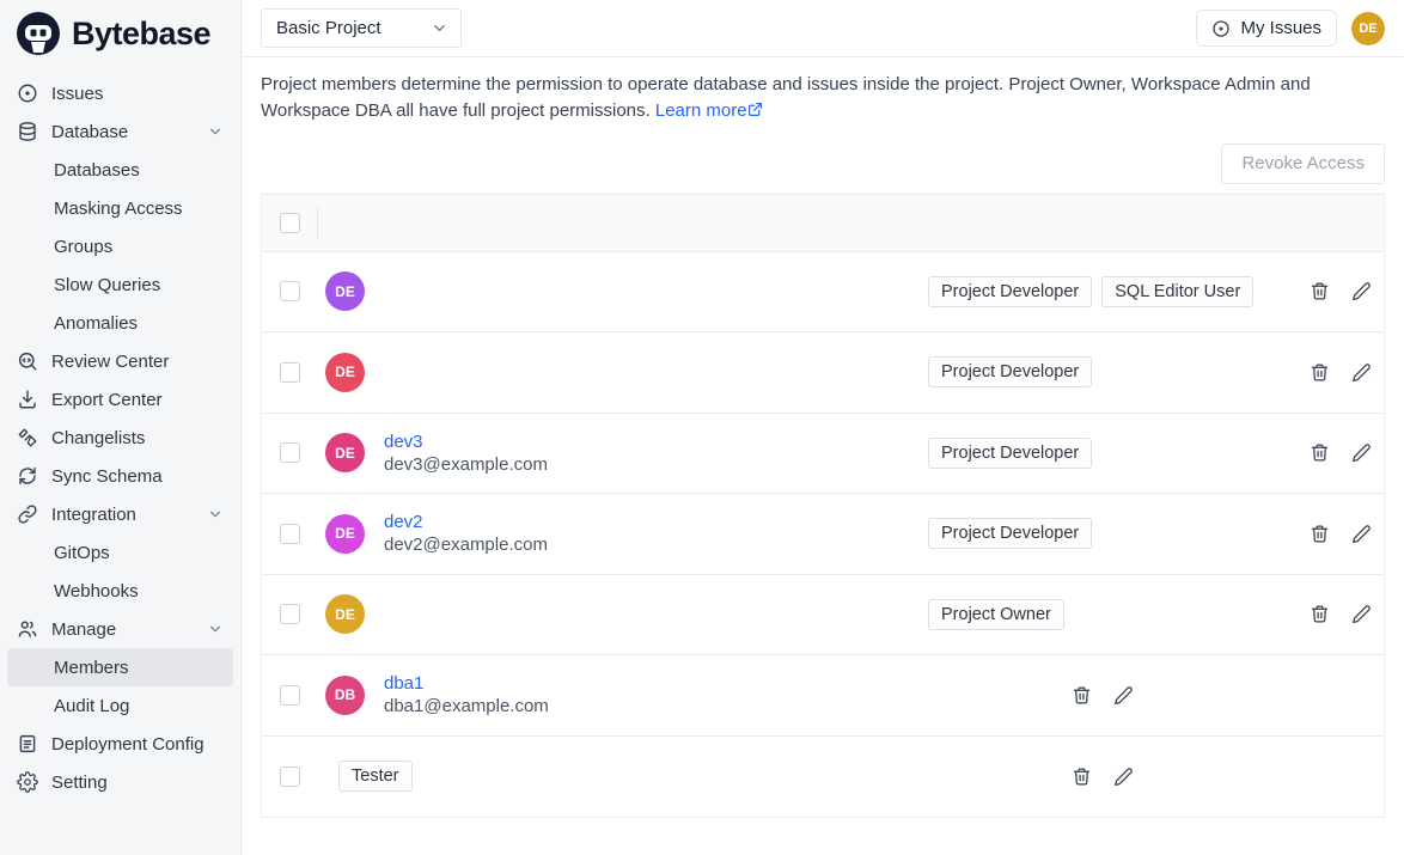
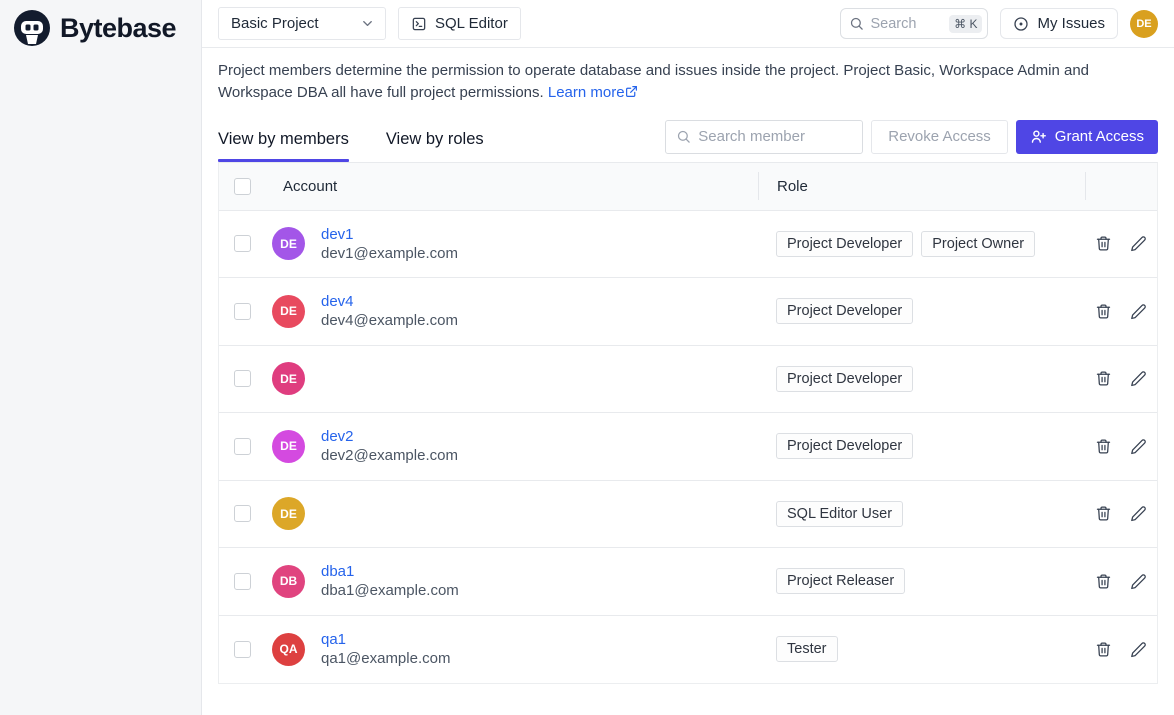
  Bytebase
- Issues
- Database
- Databases
- Masking Access
- Groups
- Slow Queries
- Anomalies
- Review Center
- Export Center
- Changelists
- Sync Schema
- Integration
- GitOps
- Webhooks
- Manage
- Members
- Audit Log
- Deployment Config
- Setting
  Basic Project
+ SQL Editor
+ Search
+ ⌘ K
  My Issues
  DE
- Project members determine the permission to operate database and issues inside the project. Project Owner, Workspace Admin and Workspace DBA all have full project permissions. Learn more
+ Project members determine the permission to operate database and issues inside the project. Project Basic, Workspace Admin and Workspace DBA all have full project permissions. Learn more
+ View by members
+ View by roles
+ Search member
  Revoke Access
+ Grant Access
+ Account
+ Role
  DE
+ dev1
+ dev1@example.com
  Project Developer
- SQL Editor User
+ Project Owner
  DE
+ dev4
+ dev4@example.com
  Project Developer
  DE
- dev3
- dev3@example.com
  Project Developer
  DE
  dev2
  dev2@example.com
  Project Developer
  DE
- Project Owner
+ SQL Editor User
  DB
  dba1
  dba1@example.com
+ Project Releaser
+ QA
+ qa1
+ qa1@example.com
  Tester
